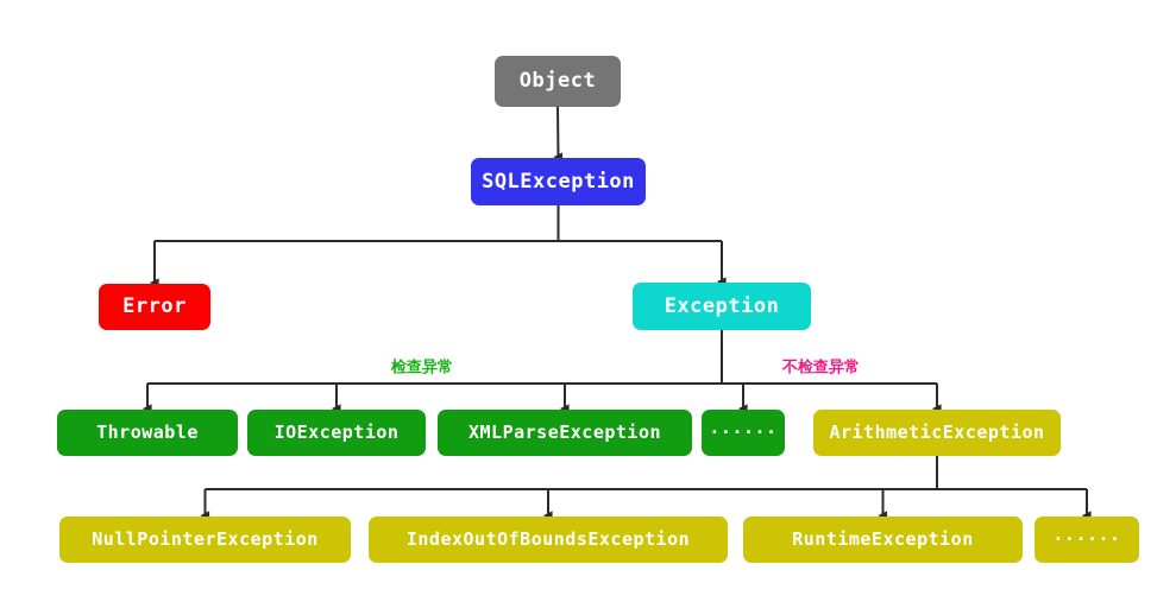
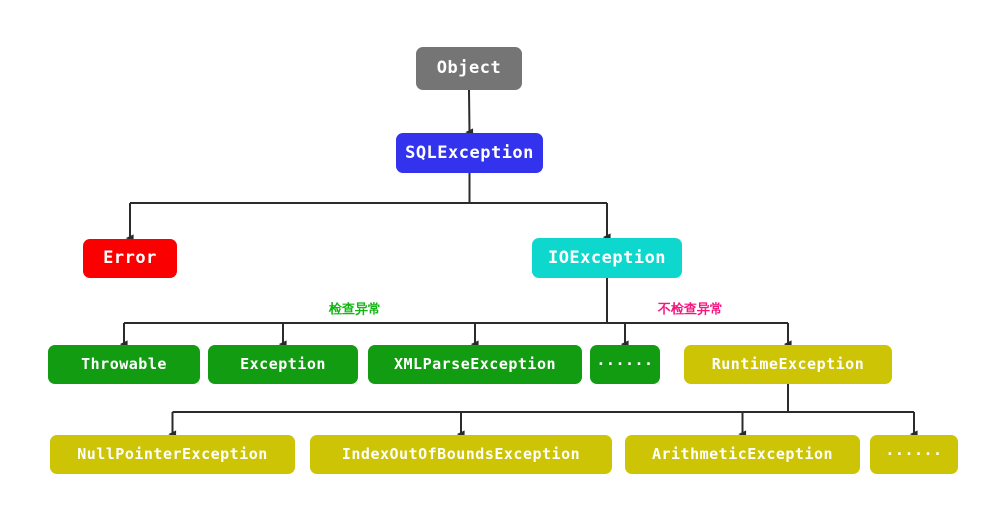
  Object
  SQLException
  Error
- Exception
+ IOException
  Throwable
- IOException
+ Exception
  XMLParseException
  ······
- ArithmeticException
+ RuntimeException
  NullPointerException
  IndexOutOfBoundsException
- RuntimeException
+ ArithmeticException
  ······
  检查异常
  不检查异常
